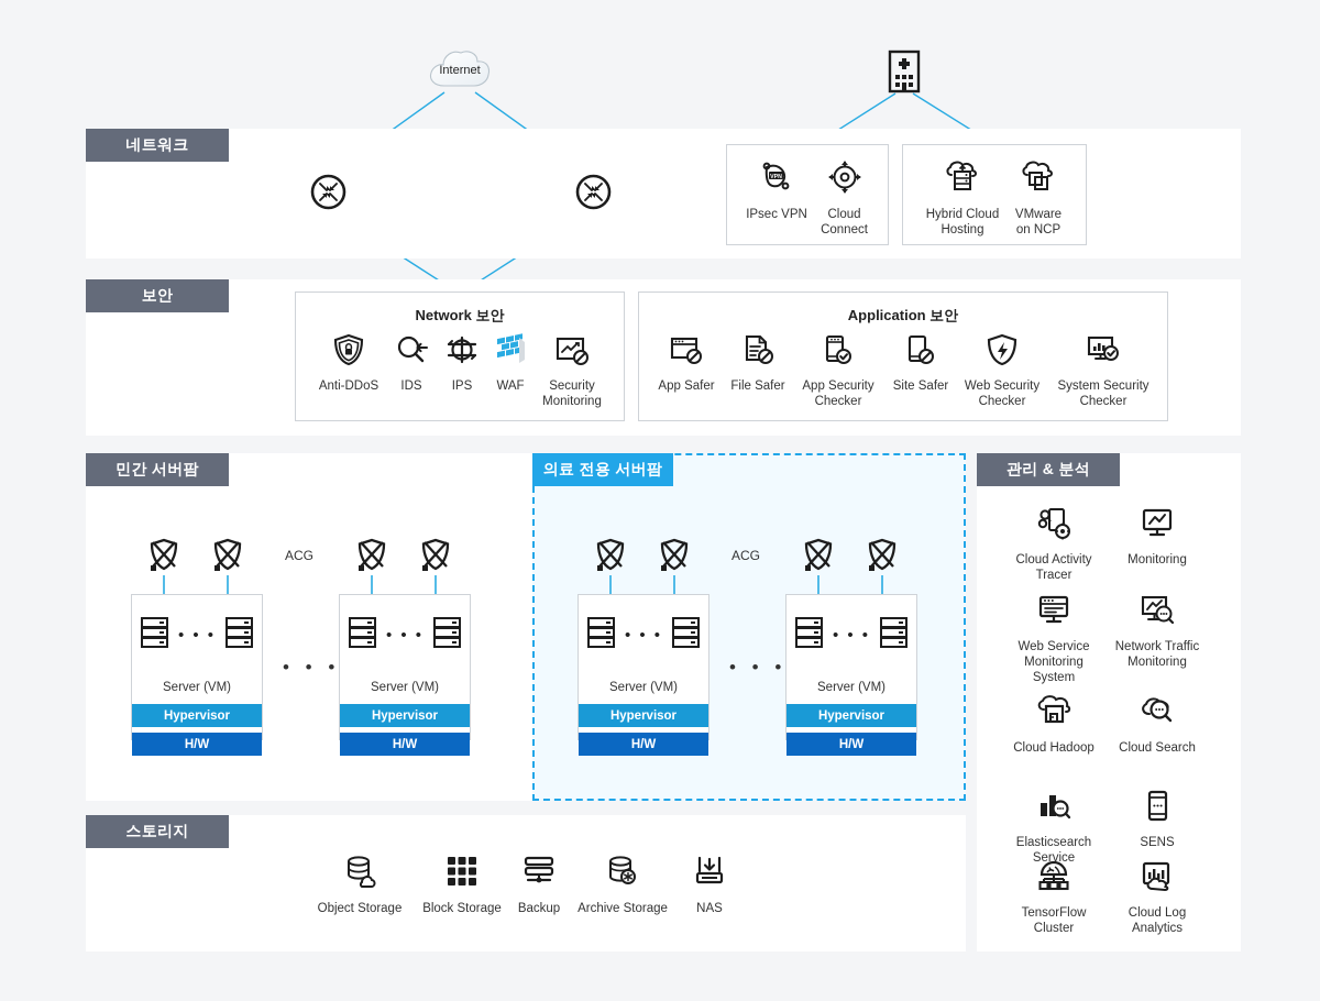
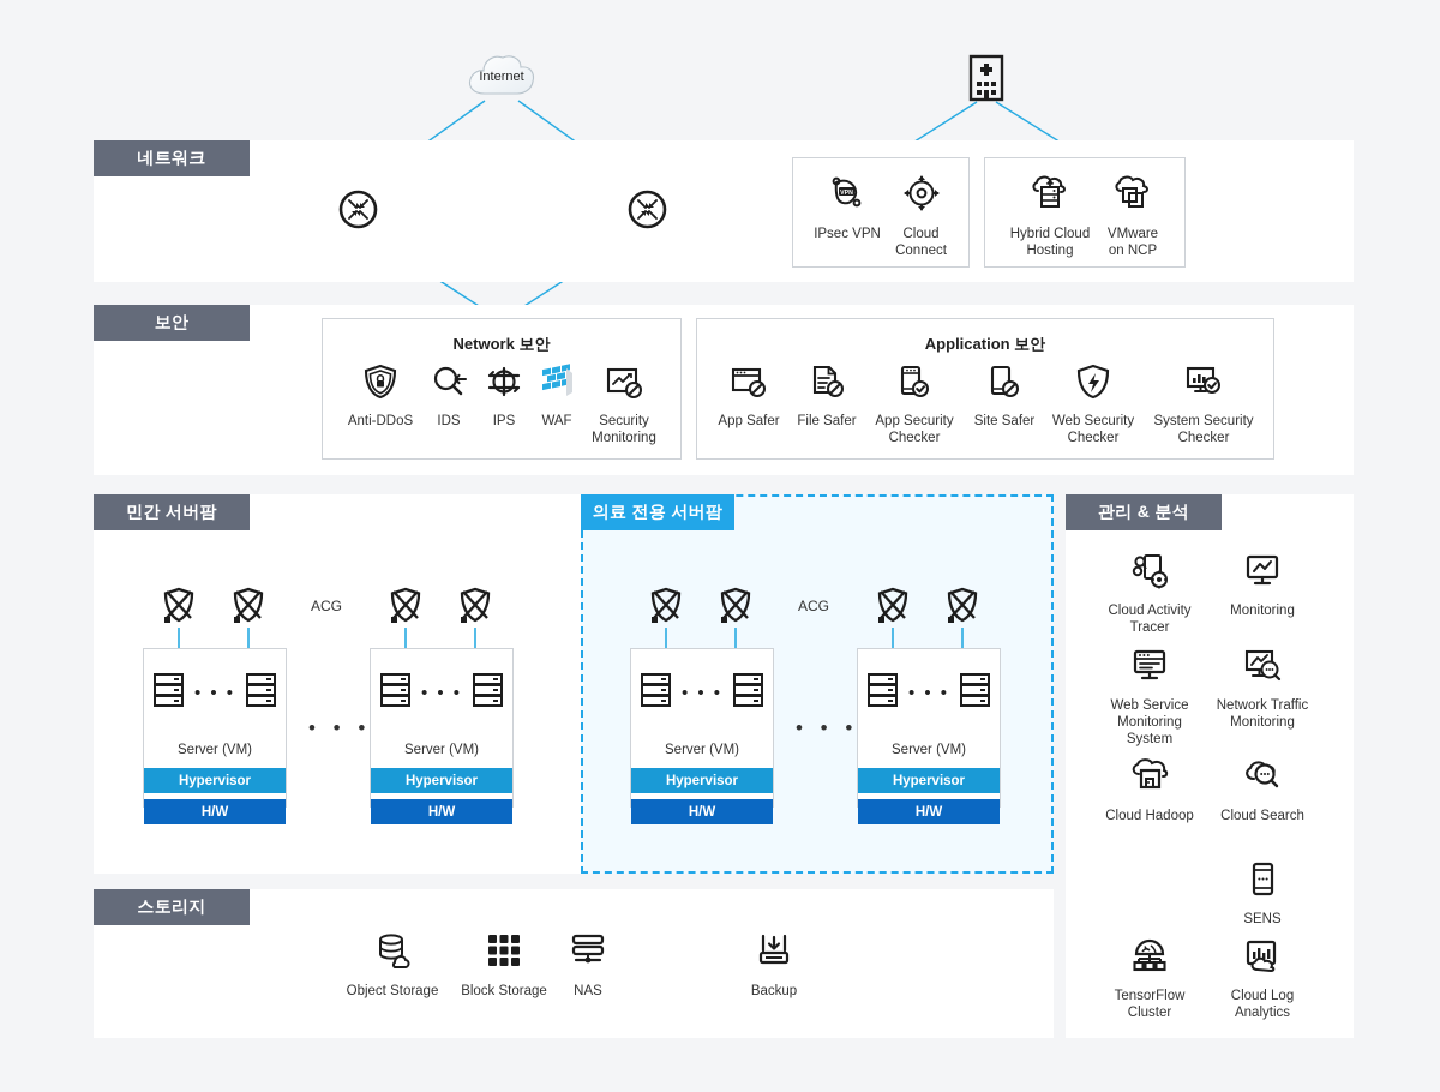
  Internet
  네트워크
  IPsec VPN
  Cloud
  Connect
  Hybrid Cloud
  Hosting
  VMware
  on NCP
  보안
  Network 보안
  Anti-DDoS
  IDS
  IPS
  WAF
  Security
  Monitoring
  Application 보안
  App Safer
  File Safer
  App Security
  Checker
  Site Safer
  Web Security
  Checker
  System Security
  Checker
  민간 서버팜
  의료 전용 서버팜
  ACG
  ACG
  • • •
  Server (VM)
  Hypervisor
  H/W
  • • •
  Server (VM)
  Hypervisor
  H/W
  • • •
  • • •
  Server (VM)
  Hypervisor
  H/W
  • • •
  Server (VM)
  Hypervisor
  H/W
  • • •
  스토리지
  Object Storage
  Block Storage
- Backup
+ NAS
- Archive Storage
- NAS
+ Backup
  관리 & 분석
  Cloud Activity
  Tracer
  Monitoring
  Web Service
  Monitoring
  System
  Network Traffic
  Monitoring
  Cloud Hadoop
  Cloud Search
- Elasticsearch
- Service
  SENS
  TensorFlow
  Cluster
  Cloud Log
  Analytics
